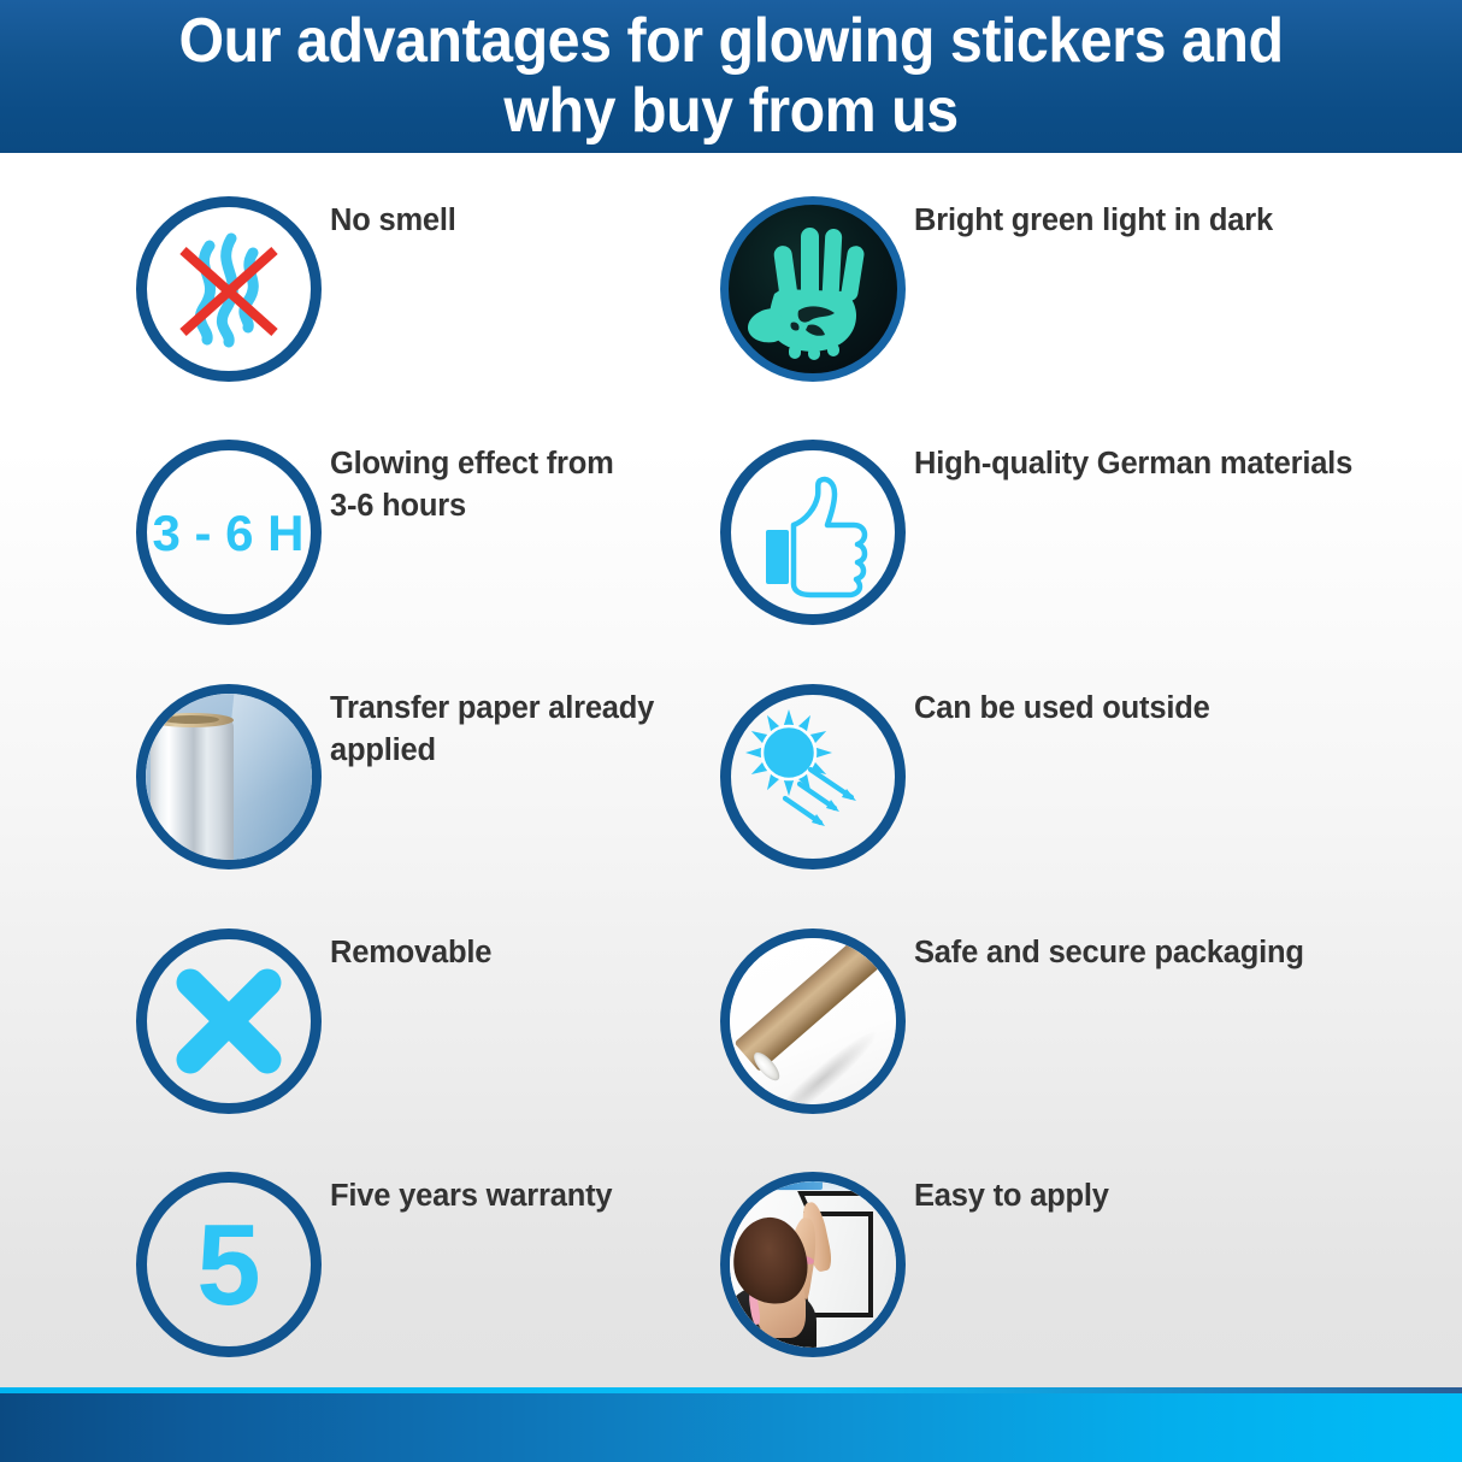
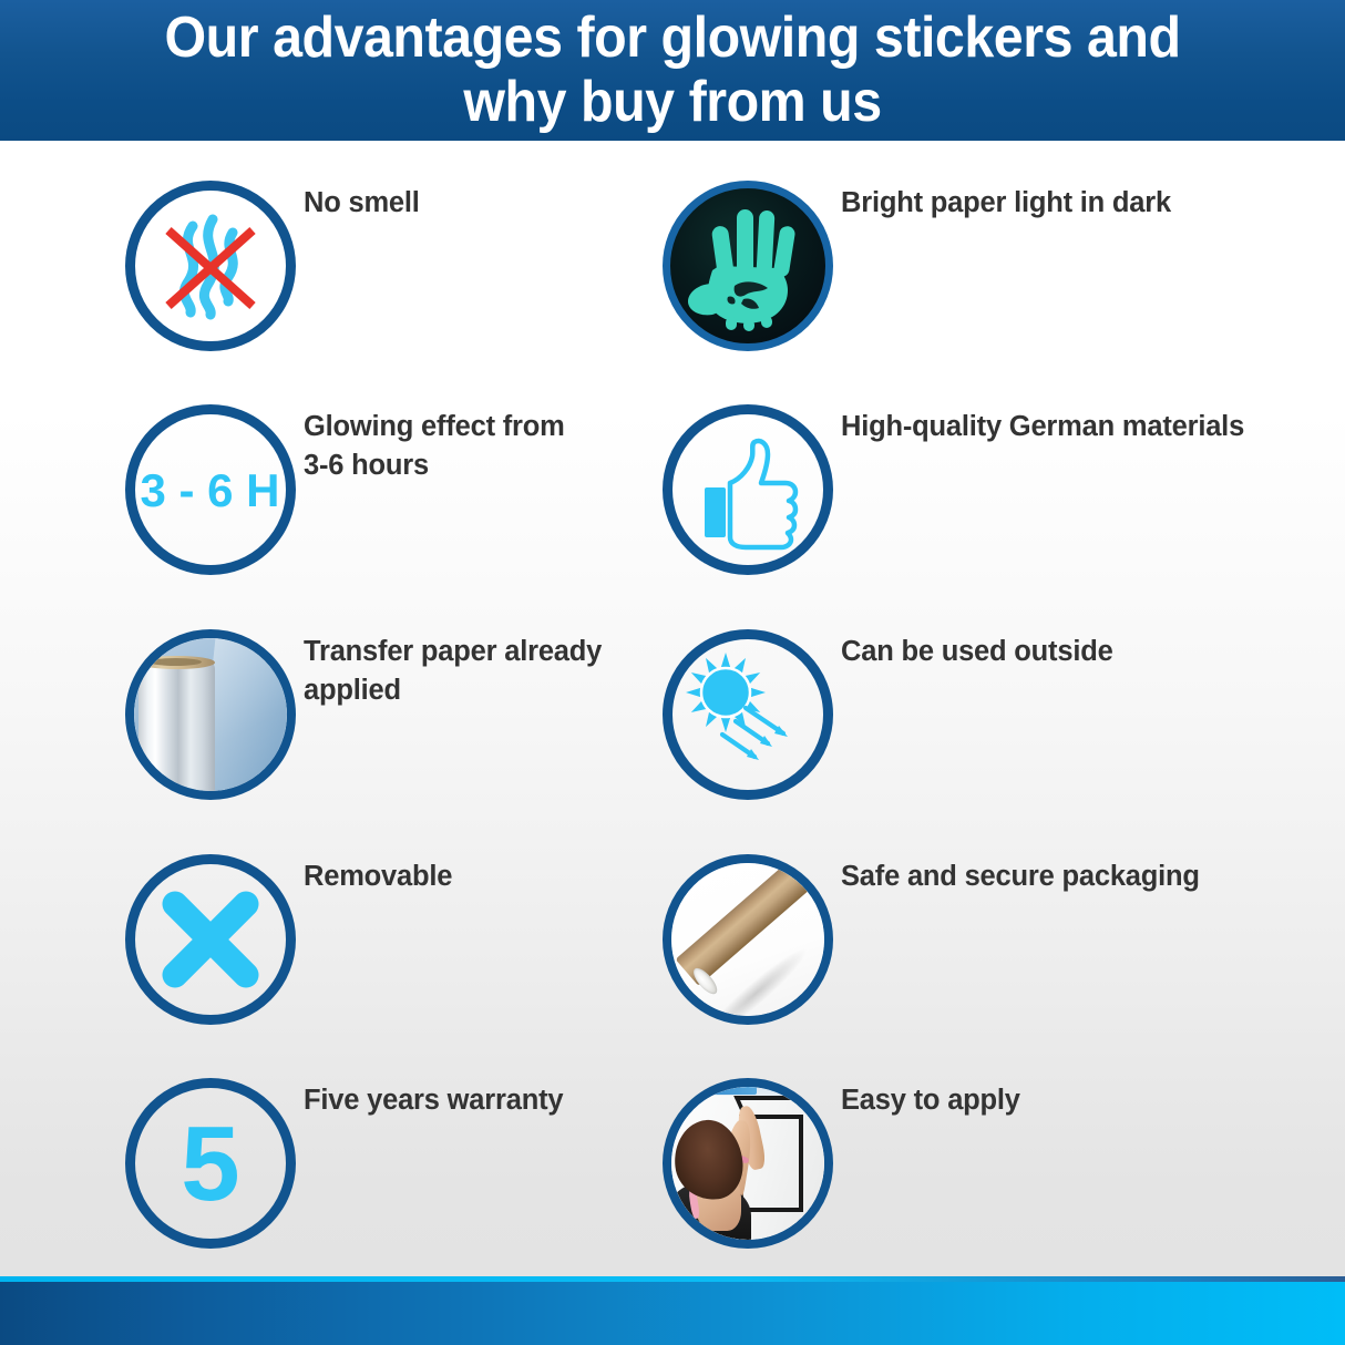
  Our advantages for glowing stickers and
  why buy from us
  No smell
- Bright green light in dark
+ Bright paper light in dark
  3 - 6 H
  Glowing effect from
  3-6 hours
  High-quality German materials
  Transfer paper already
  applied
  Can be used outside
  Removable
  Safe and secure packaging
  5
  Five years warranty
  Easy to apply
